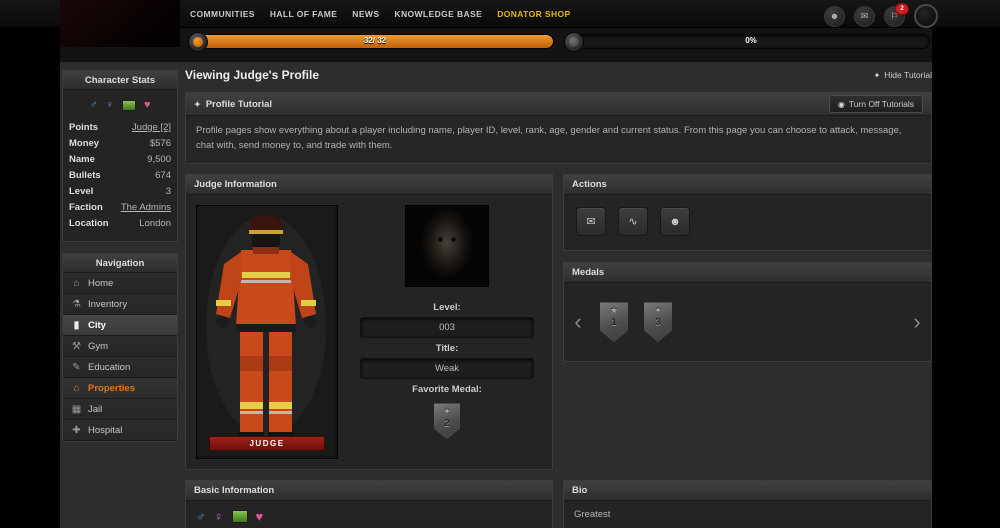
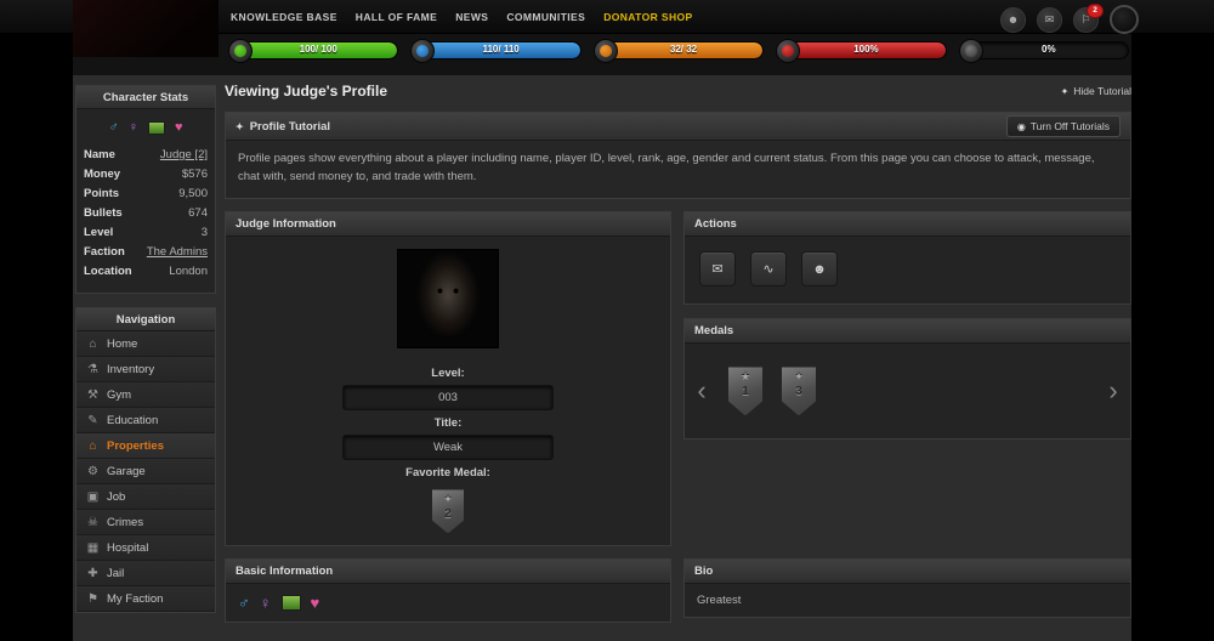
- COMMUNITIES
+ KNOWLEDGE BASE
  HALL OF FAME
  NEWS
- KNOWLEDGE BASE
+ COMMUNITIES
  DONATOR SHOP
  ☻
  ✉
  ⚐
+ 100/ 100
+ 110/ 110
  32/ 32
+ 100%
  0%
  Character Stats
  ♂
  ♀
  ♥
- Points
+ Name
  Judge [2]
  Money
  $576
- Name
+ Points
  9,500
  Bullets
  674
  Level
  3
  Faction
  The Admins
  Location
  London
  Navigation
  ⌂
  Home
  ⚗
  Inventory
- ▮
- City
  ⚒
  Gym
  ✎
  Education
  ⌂
  Properties
+ ⚙
+ Garage
+ ▣
+ Job
+ ☠
+ Crimes
  ▦
- Jail
+ Hospital
  ✚
- Hospital
+ Jail
+ ⚑
+ My Faction
  Viewing Judge's Profile
  ✦
  Hide Tutorial
  ✦
  Profile Tutorial
  ◉
  Turn Off Tutorials
  Profile pages show everything about a player including name, player ID, level, rank, age, gender and current status. From this page you can choose to attack, message, chat with, send money to, and trade with them.
  Judge Information
- JUDGE
  Level:
  003
  Title:
  Weak
  Favorite Medal:
  ✦
  2
  Actions
  ✉
  ∿
  ☻
  Medals
  ‹
  ★
  1
  ✦
  3
  ›
  Basic Information
  ♂
  ♀
  ♥
  Bio
  Greatest
